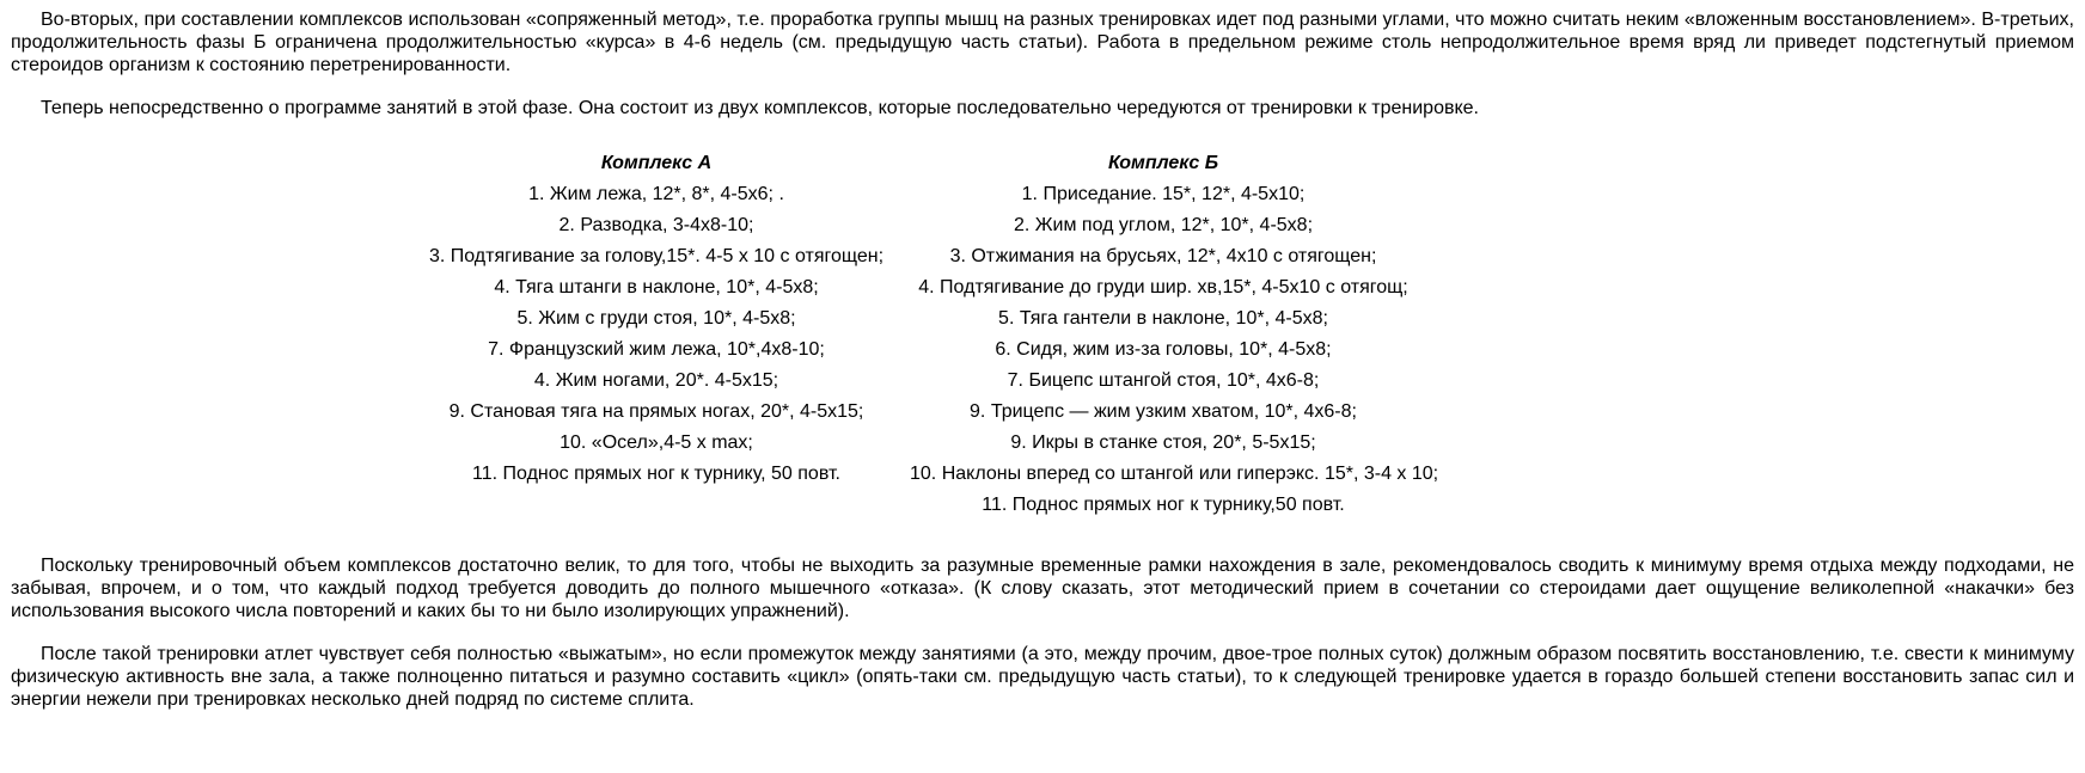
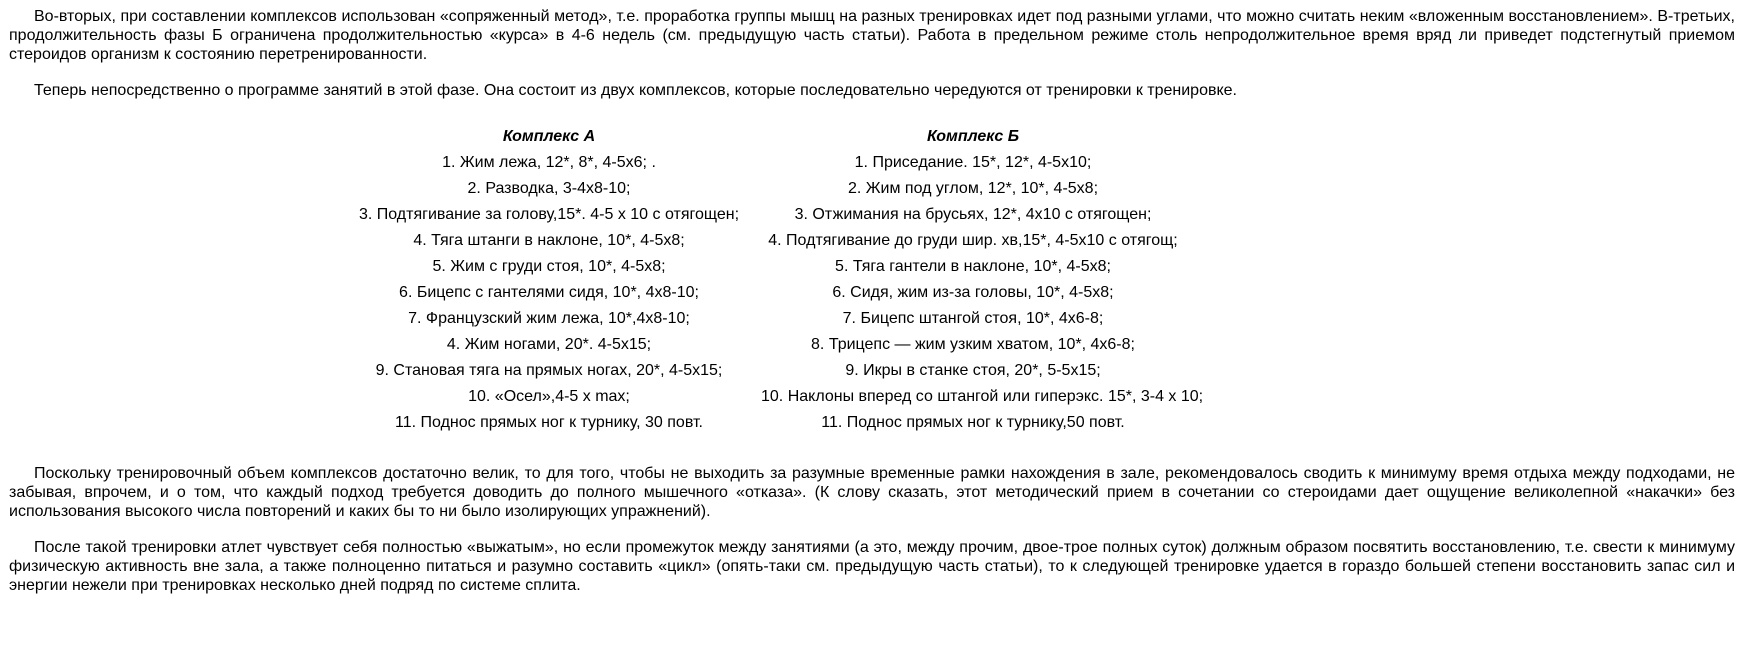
  Во-вторых, при составлении комплексов использован «сопряженный метод», т.е. проработка группы мышц на разных тренировках идет под разными углами, что можно считать неким «вложенным восстановлением». В-третьих, продолжительность фазы Б ограничена продолжительностью «курса» в 4-6 недель (см. предыдущую часть статьи). Работа в предельном режиме столь непродолжительное время вряд ли приведет подстегнутый приемом стероидов организм к состоянию перетренированности.
  Теперь непосредственно о программе занятий в этой фазе. Она состоит из двух комплексов, которые последовательно чередуются от тренировки к тренировке.
  Комплекс А
  1. Жим лежа, 12*, 8*, 4-5х6; .
  2. Разводка, 3-4х8-10;
  3. Подтягивание за голову,15*. 4-5 х 10 с отягощен;
  4. Тяга штанги в наклоне, 10*, 4-5х8;
  5. Жим с груди стоя, 10*, 4-5х8;
+ 6. Бицепс с гантелями сидя, 10*, 4х8-10;
  7. Французский жим лежа, 10*,4х8-10;
  4. Жим ногами, 20*. 4-5х15;
  9. Становая тяга на прямых ногах, 20*, 4-5х15;
  10. «Осел»,4-5 х max;
- 11. Поднос прямых ног к турнику, 50 повт.
+ 11. Поднос прямых ног к турнику, 30 повт.
  Комплекс Б
  1. Приседание. 15*, 12*, 4-5х10;
  2. Жим под углом, 12*, 10*, 4-5х8;
  3. Отжимания на брусьях, 12*, 4х10 с отягощен;
  4. Подтягивание до груди шир. хв,15*, 4-5х10 с отягощ;
  5. Тяга гантели в наклоне, 10*, 4-5х8;
  6. Сидя, жим из-за головы, 10*, 4-5х8;
  7. Бицепс штангой стоя, 10*, 4х6-8;
- 9. Трицепс — жим узким хватом, 10*, 4х6-8;
+ 8. Трицепс — жим узким хватом, 10*, 4х6-8;
  9. Икры в станке стоя, 20*, 5-5х15;
  10. Наклоны вперед со штангой или гиперэкс. 15*, 3-4 х 10;
  11. Поднос прямых ног к турнику,50 повт.
  Поскольку тренировочный объем комплексов достаточно велик, то для того, чтобы не выходить за разумные временные рамки нахождения в зале, рекомендовалось сводить к минимуму время отдыха между подходами, не забывая, впрочем, и о том, что каждый подход требуется доводить до полного мышечного «отказа». (К слову сказать, этот методический прием в сочетании со стероидами дает ощущение великолепной «накачки» без использования высокого числа повторений и каких бы то ни было изолирующих упражнений).
  После такой тренировки атлет чувствует себя полностью «выжатым», но если промежуток между занятиями (а это, между прочим, двое-трое полных суток) должным образом посвятить восстановлению, т.е. свести к минимуму физическую активность вне зала, а также полноценно питаться и разумно составить «цикл» (опять-таки см. предыдущую часть статьи), то к следующей тренировке удается в гораздо большей степени восстановить запас сил и энергии нежели при тренировках несколько дней подряд по системе сплита.
